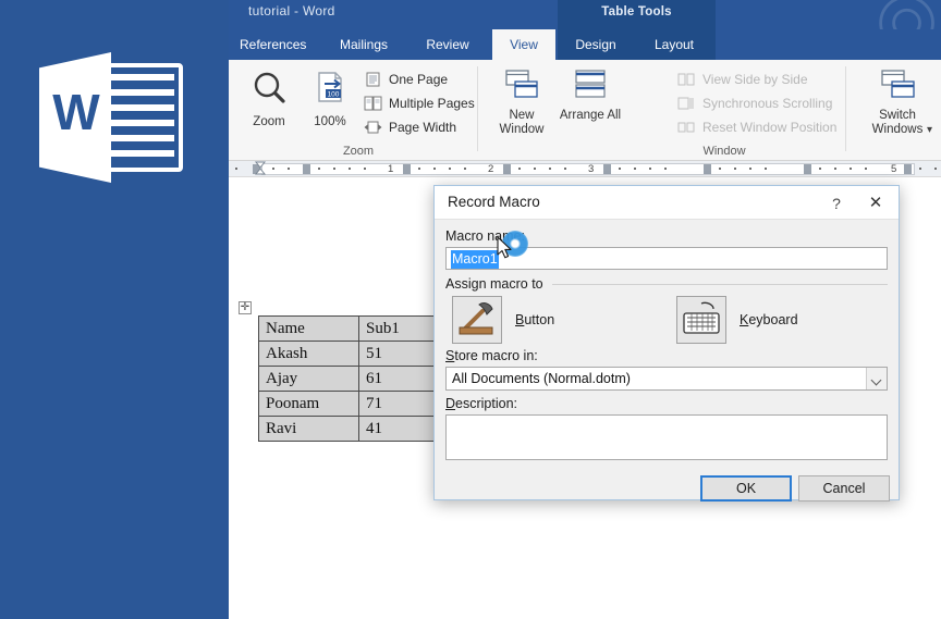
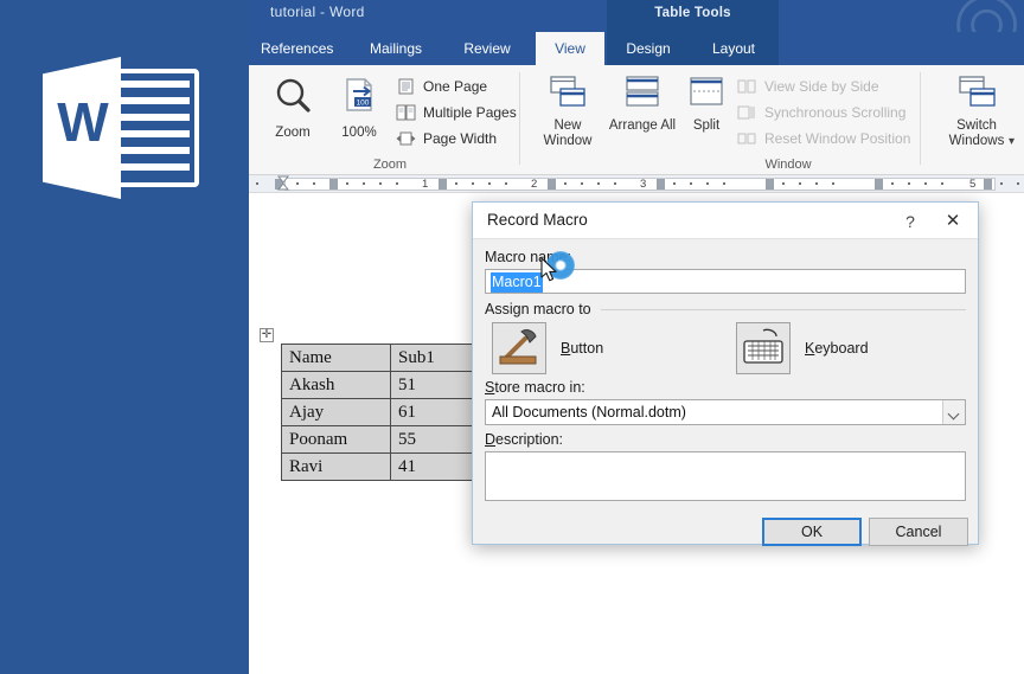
  W
  Table Tools
  tutorial - Word
  References
  Mailings
  Review
  View
  Design
  Layout
  Zoom
  100%
  One Page
  Multiple Pages
  Page Width
  Zoom
  New Window
  Arrange All
+ Split
  View Side by Side
  Synchronous Scrolling
  Reset Window Position
  Switch Windows
  ▾
  Window
  1
  2
  3
  5
  ✛
  Name	Sub1
  Akash	51
  Ajay	61
- Poonam	71
+ Poonam	55
  Ravi	41
  Record Macro
  ?
  ✕
  Macro na
  Macro1
  Assign macro to
  Button
  Keyboard
  Store macro in:
  All Documents (Normal.dotm)
  Description:
  OK
  Cancel
